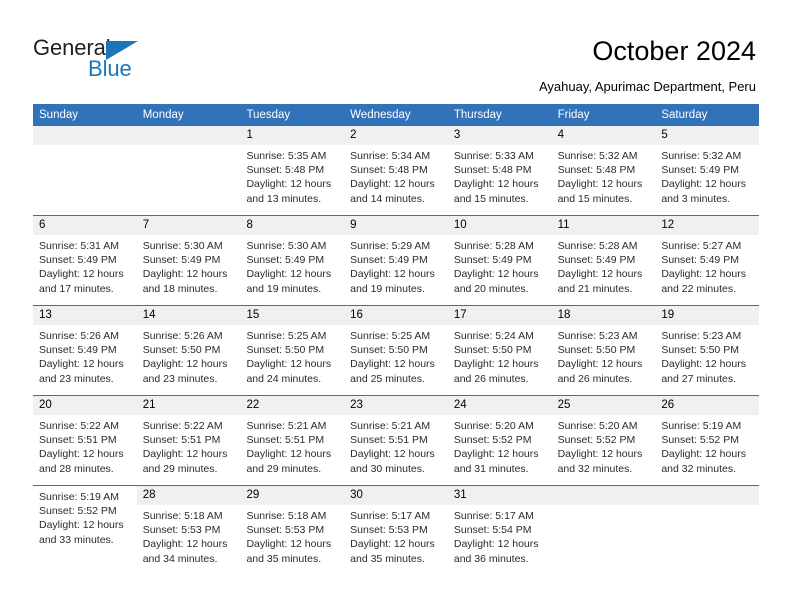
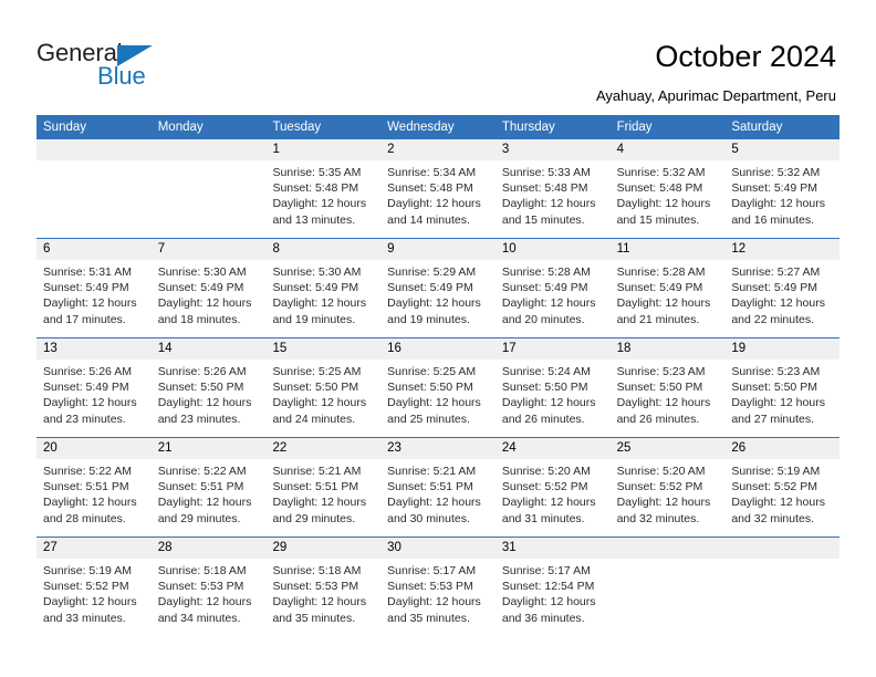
  General
  Blue
  October 2024
  Ayahuay, Apurimac Department, Peru
  Sunday
  Monday
  Tuesday
  Wednesday
  Thursday
  Friday
  Saturday
  1
  Sunrise: 5:35 AM
  Sunset: 5:48 PM
  Daylight: 12 hours
  and 13 minutes.
  2
  Sunrise: 5:34 AM
  Sunset: 5:48 PM
  Daylight: 12 hours
  and 14 minutes.
  3
  Sunrise: 5:33 AM
  Sunset: 5:48 PM
  Daylight: 12 hours
  and 15 minutes.
  4
  Sunrise: 5:32 AM
  Sunset: 5:48 PM
  Daylight: 12 hours
  and 15 minutes.
  5
  Sunrise: 5:32 AM
  Sunset: 5:49 PM
  Daylight: 12 hours
- and 3 minutes.
+ and 16 minutes.
  6
  Sunrise: 5:31 AM
  Sunset: 5:49 PM
  Daylight: 12 hours
  and 17 minutes.
  7
  Sunrise: 5:30 AM
  Sunset: 5:49 PM
  Daylight: 12 hours
  and 18 minutes.
  8
  Sunrise: 5:30 AM
  Sunset: 5:49 PM
  Daylight: 12 hours
  and 19 minutes.
  9
  Sunrise: 5:29 AM
  Sunset: 5:49 PM
  Daylight: 12 hours
  and 19 minutes.
  10
  Sunrise: 5:28 AM
  Sunset: 5:49 PM
  Daylight: 12 hours
  and 20 minutes.
  11
  Sunrise: 5:28 AM
  Sunset: 5:49 PM
  Daylight: 12 hours
  and 21 minutes.
  12
  Sunrise: 5:27 AM
  Sunset: 5:49 PM
  Daylight: 12 hours
  and 22 minutes.
  13
  Sunrise: 5:26 AM
  Sunset: 5:49 PM
  Daylight: 12 hours
  and 23 minutes.
  14
  Sunrise: 5:26 AM
  Sunset: 5:50 PM
  Daylight: 12 hours
  and 23 minutes.
  15
  Sunrise: 5:25 AM
  Sunset: 5:50 PM
  Daylight: 12 hours
  and 24 minutes.
  16
  Sunrise: 5:25 AM
  Sunset: 5:50 PM
  Daylight: 12 hours
  and 25 minutes.
  17
  Sunrise: 5:24 AM
  Sunset: 5:50 PM
  Daylight: 12 hours
  and 26 minutes.
  18
  Sunrise: 5:23 AM
  Sunset: 5:50 PM
  Daylight: 12 hours
  and 26 minutes.
  19
  Sunrise: 5:23 AM
  Sunset: 5:50 PM
  Daylight: 12 hours
  and 27 minutes.
  20
  Sunrise: 5:22 AM
  Sunset: 5:51 PM
  Daylight: 12 hours
  and 28 minutes.
  21
  Sunrise: 5:22 AM
  Sunset: 5:51 PM
  Daylight: 12 hours
  and 29 minutes.
  22
  Sunrise: 5:21 AM
  Sunset: 5:51 PM
  Daylight: 12 hours
  and 29 minutes.
  23
  Sunrise: 5:21 AM
  Sunset: 5:51 PM
  Daylight: 12 hours
  and 30 minutes.
  24
  Sunrise: 5:20 AM
  Sunset: 5:52 PM
  Daylight: 12 hours
  and 31 minutes.
  25
  Sunrise: 5:20 AM
  Sunset: 5:52 PM
  Daylight: 12 hours
  and 32 minutes.
  26
  Sunrise: 5:19 AM
  Sunset: 5:52 PM
  Daylight: 12 hours
  and 32 minutes.
+ 27
  Sunrise: 5:19 AM
  Sunset: 5:52 PM
  Daylight: 12 hours
  and 33 minutes.
  28
  Sunrise: 5:18 AM
  Sunset: 5:53 PM
  Daylight: 12 hours
  and 34 minutes.
  29
  Sunrise: 5:18 AM
  Sunset: 5:53 PM
  Daylight: 12 hours
  and 35 minutes.
  30
  Sunrise: 5:17 AM
  Sunset: 5:53 PM
  Daylight: 12 hours
  and 35 minutes.
  31
  Sunrise: 5:17 AM
- Sunset: 5:54 PM
+ Sunset: 12:54 PM
  Daylight: 12 hours
  and 36 minutes.
